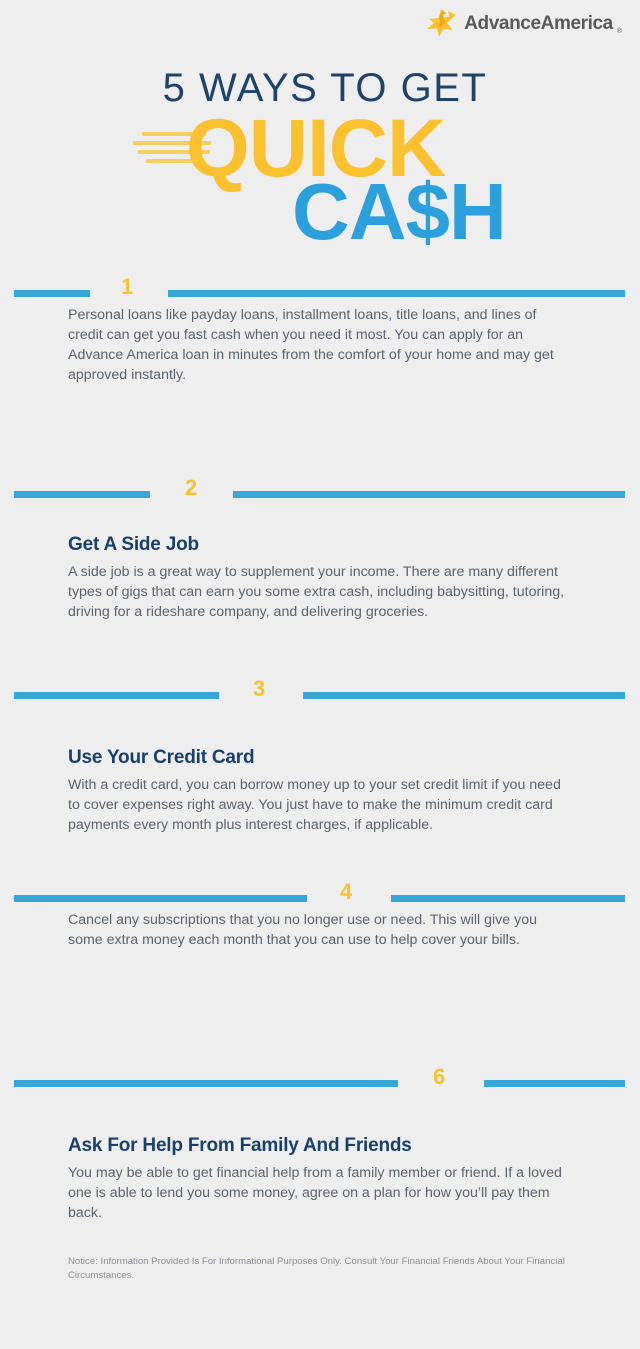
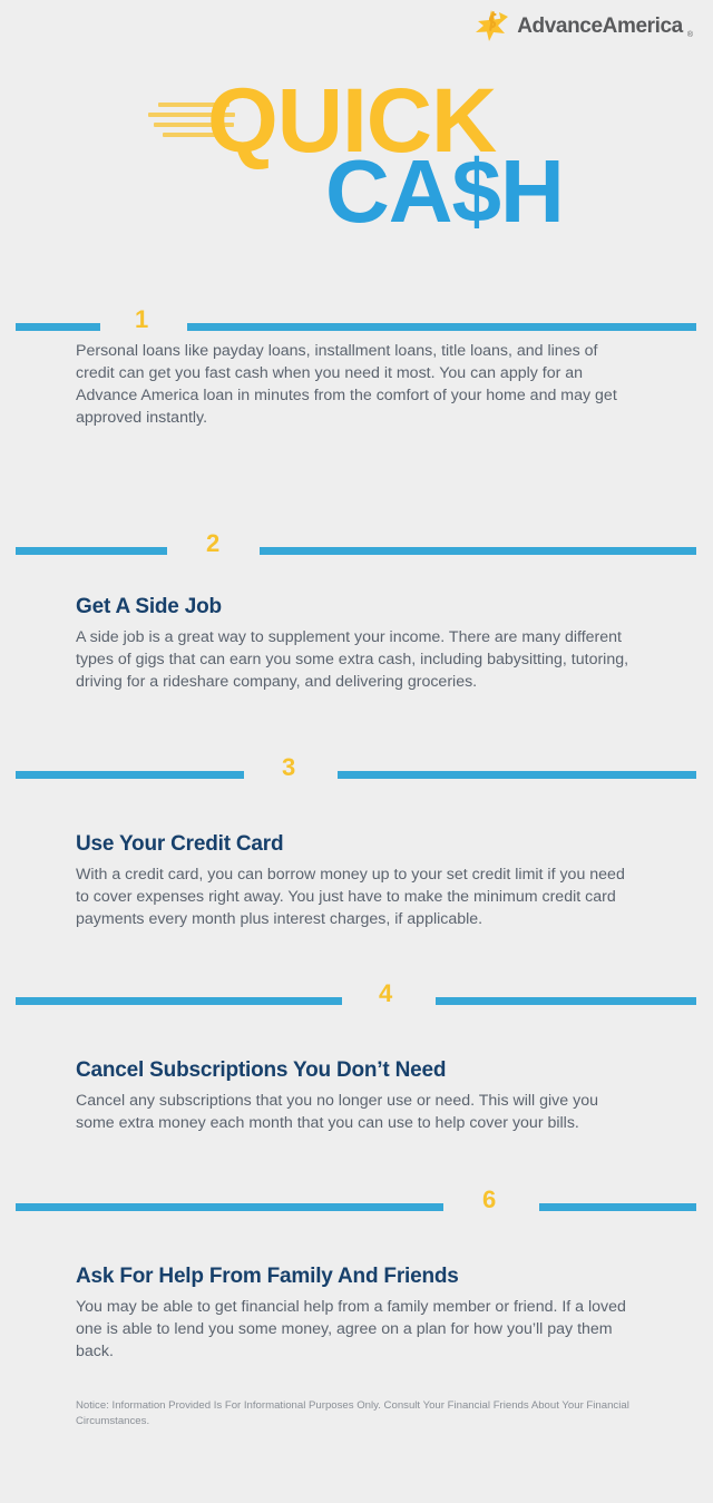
  AdvanceAmerica
- 5 WAYS TO GET
  QUICK
  CA$H
  1
  Personal loans like payday loans, installment loans, title loans, and lines of credit can get you fast cash when you need it most. You can apply for an Advance America loan in minutes from the comfort of your home and may get approved instantly.
  2
  Get A Side Job
  A side job is a great way to supplement your income. There are many different types of gigs that can earn you some extra cash, including babysitting, tutoring, driving for a rideshare company, and delivering groceries.
  3
  Use Your Credit Card
  With a credit card, you can borrow money up to your set credit limit if you need to cover expenses right away. You just have to make the minimum credit card payments every month plus interest charges, if applicable.
  4
+ Cancel Subscriptions You Don’t Need
  Cancel any subscriptions that you no longer use or need. This will give you some extra money each month that you can use to help cover your bills.
  6
  Ask For Help From Family And Friends
  You may be able to get financial help from a family member or friend. If a loved one is able to lend you some money, agree on a plan for how you’ll pay them back.
  Notice: Information Provided Is For Informational Purposes Only. Consult Your Financial Friends About Your Financial Circumstances.
